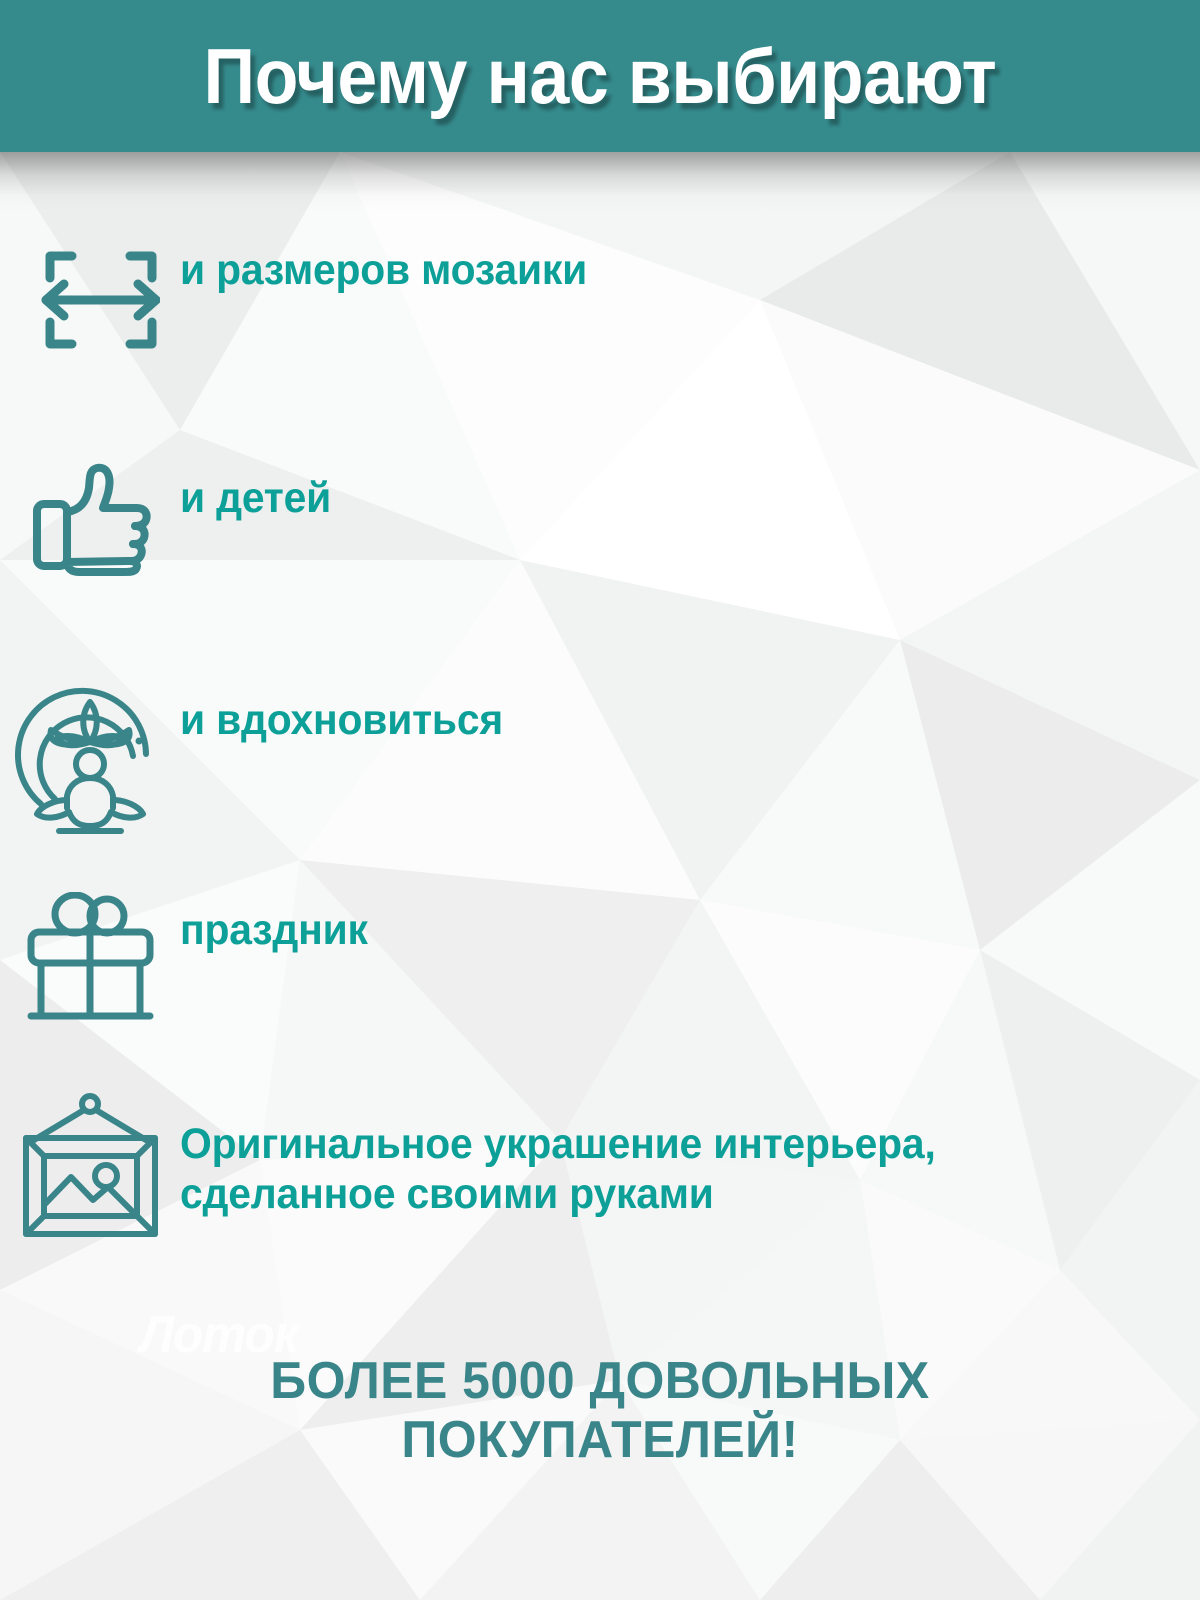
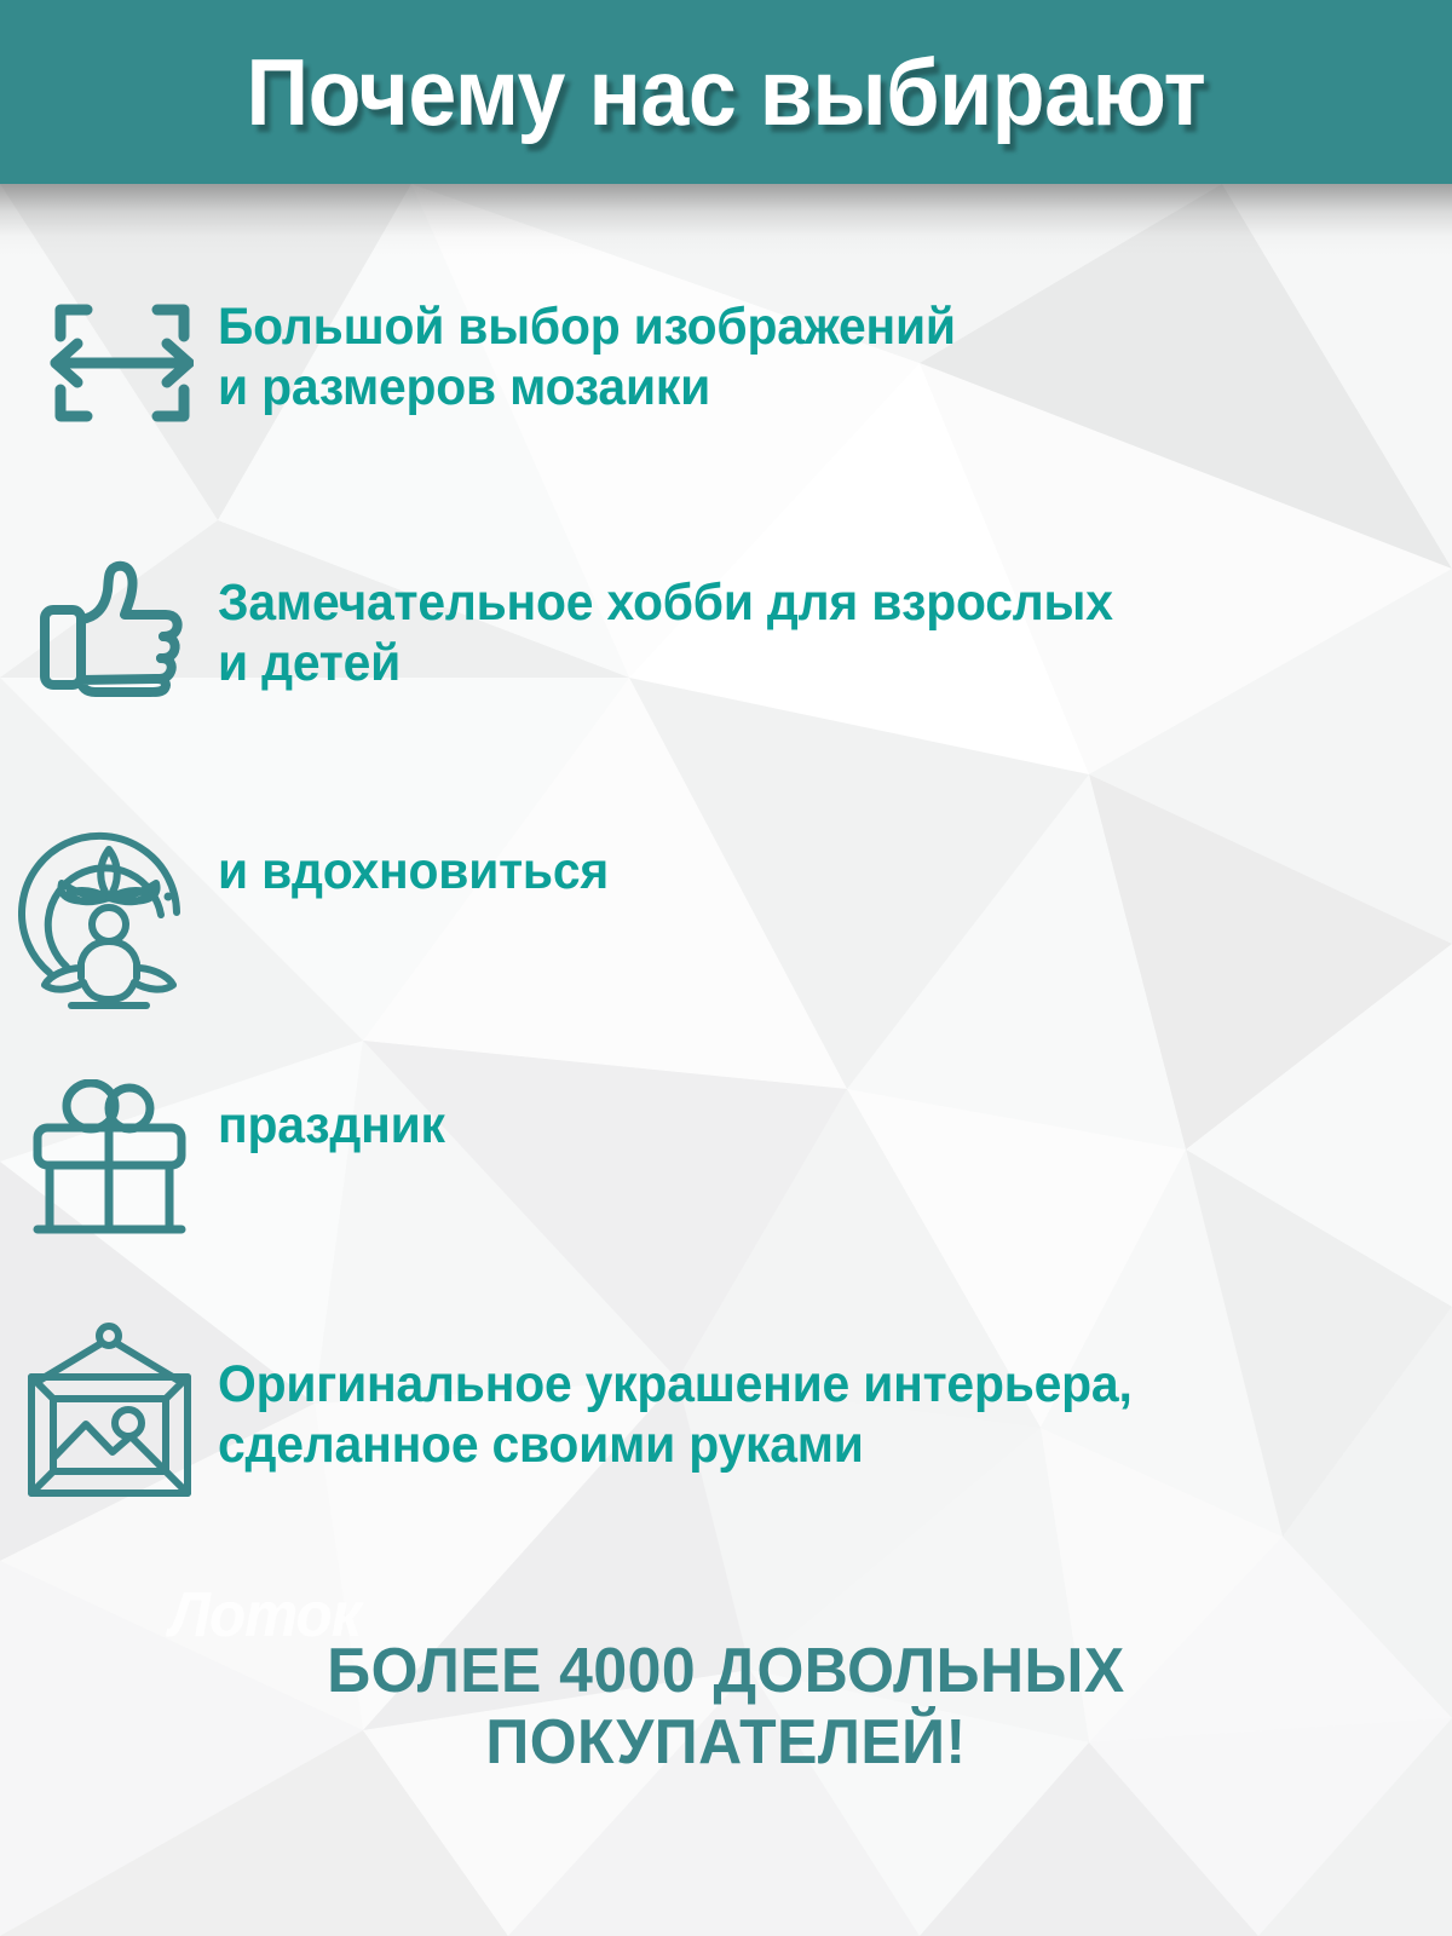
  Почему нас выбирают
+ Большой выбор изображений
  и размеров мозаики
+ Замечательное хобби для взрослых
  и детей
  и вдохновиться
  праздник
  Оригинальное украшение интерьера,
  сделанное своими руками
  Лоток
- БОЛЕЕ 5000 ДОВОЛЬНЫХ
+ БОЛЕЕ 4000 ДОВОЛЬНЫХ
  ПОКУПАТЕЛЕЙ!
